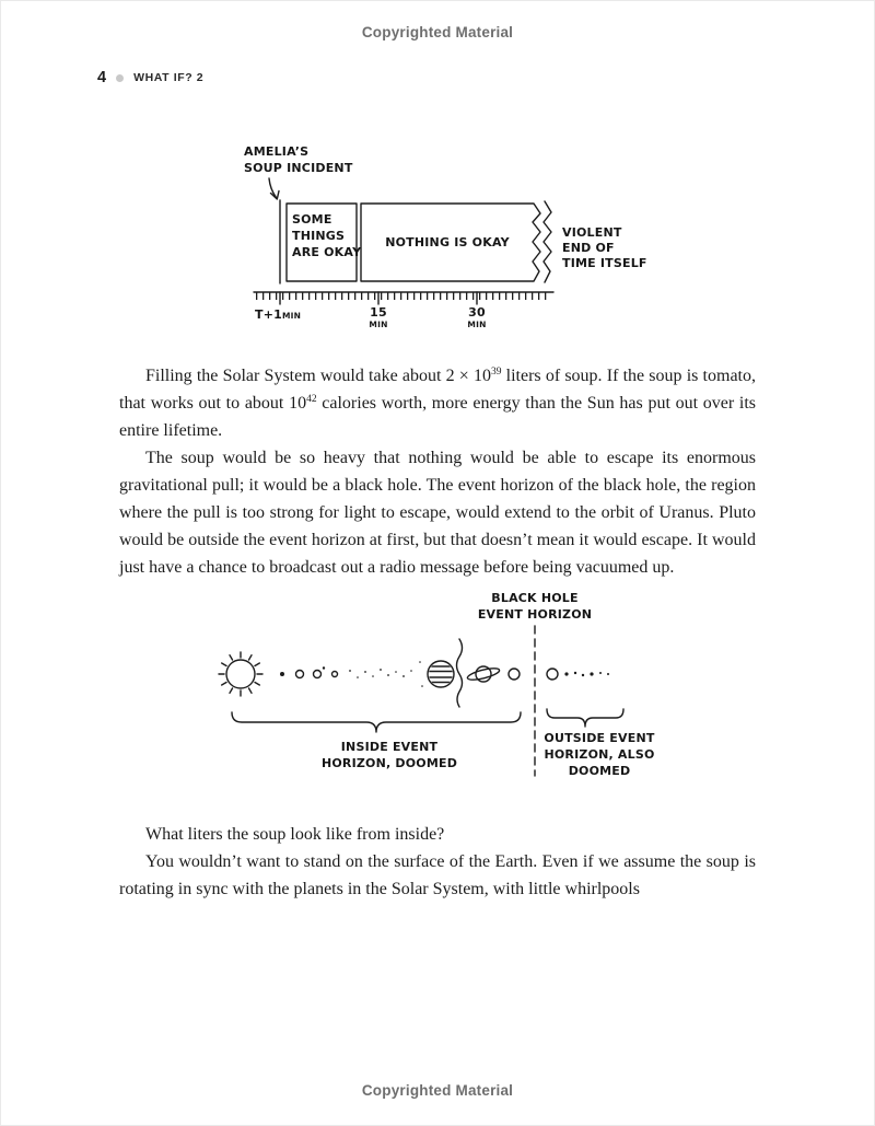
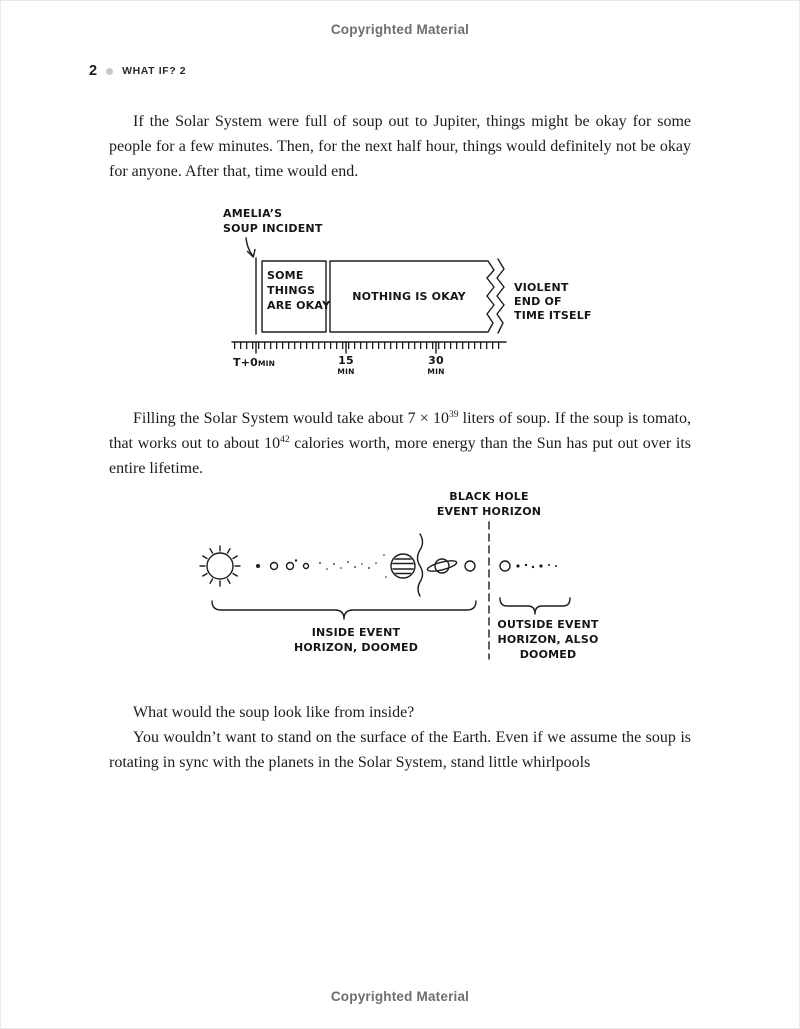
  Copyrighted Material
- 4
+ 2
  WHAT IF? 2
+ If the Solar System were full of soup out to Jupiter, things might be okay for some people for a few minutes. Then, for the next half hour, things would definitely not be okay for anyone. After that, time would end.
  AMELIA’S
  SOUP INCIDENT
  SOME
  THINGS
  ARE OKAY
  NOTHING IS OKAY
  VIOLENT
  END OF
  TIME ITSELF
- T+1
+ T+0
  MIN
  15
  MIN
  30
  MIN
- Filling the Solar System would take about 2 × 1039 liters of soup. If the soup is tomato, that works out to about 1042 calories worth, more energy than the Sun has put out over its entire lifetime.
+ Filling the Solar System would take about 7 × 1039 liters of soup. If the soup is tomato, that works out to about 1042 calories worth, more energy than the Sun has put out over its entire lifetime.
- The soup would be so heavy that nothing would be able to escape its enormous gravitational pull; it would be a black hole. The event horizon of the black hole, the region where the pull is too strong for light to escape, would extend to the orbit of Uranus. Pluto would be outside the event horizon at first, but that doesn’t mean it would escape. It would just have a chance to broadcast out a radio message before being vacuumed up.
  BLACK HOLE
  EVENT HORIZON
  INSIDE EVENT
  HORIZON, DOOMED
  OUTSIDE EVENT
  HORIZON, ALSO
  DOOMED
- What liters the soup look like from inside?
+ What would the soup look like from inside?
- You wouldn’t want to stand on the surface of the Earth. Even if we assume the soup is rotating in sync with the planets in the Solar System, with little whirlpools
+ You wouldn’t want to stand on the surface of the Earth. Even if we assume the soup is rotating in sync with the planets in the Solar System, stand little whirlpools
  Copyrighted Material
